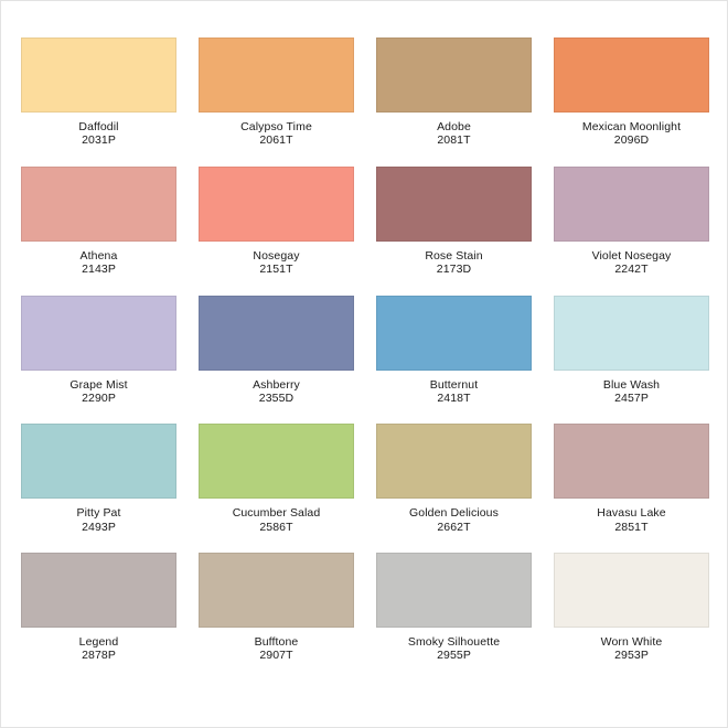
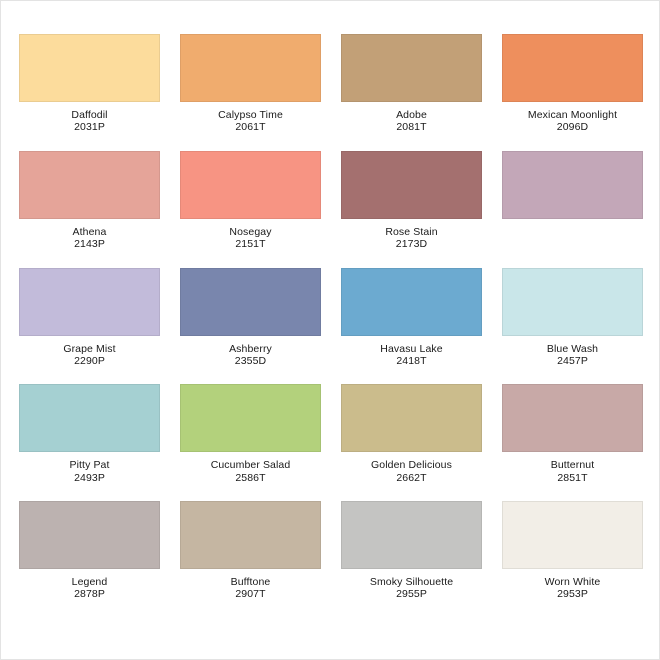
  Daffodil
  2031P
  Calypso Time
  2061T
  Adobe
  2081T
  Mexican Moonlight
  2096D
  Athena
  2143P
  Nosegay
  2151T
  Rose Stain
  2173D
- Violet Nosegay
- 2242T
  Grape Mist
  2290P
  Ashberry
  2355D
- Butternut
+ Havasu Lake
  2418T
  Blue Wash
  2457P
  Pitty Pat
  2493P
  Cucumber Salad
  2586T
  Golden Delicious
  2662T
- Havasu Lake
+ Butternut
  2851T
  Legend
  2878P
  Bufftone
  2907T
  Smoky Silhouette
  2955P
  Worn White
  2953P
